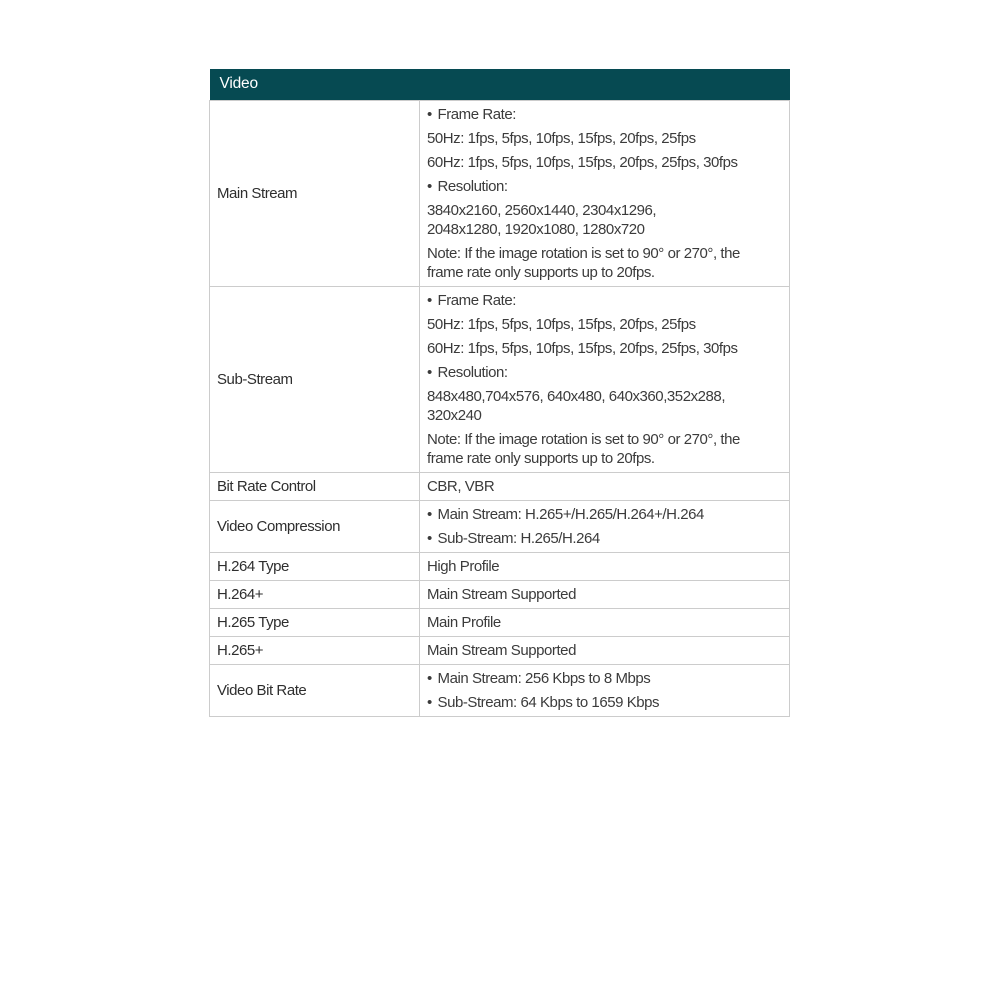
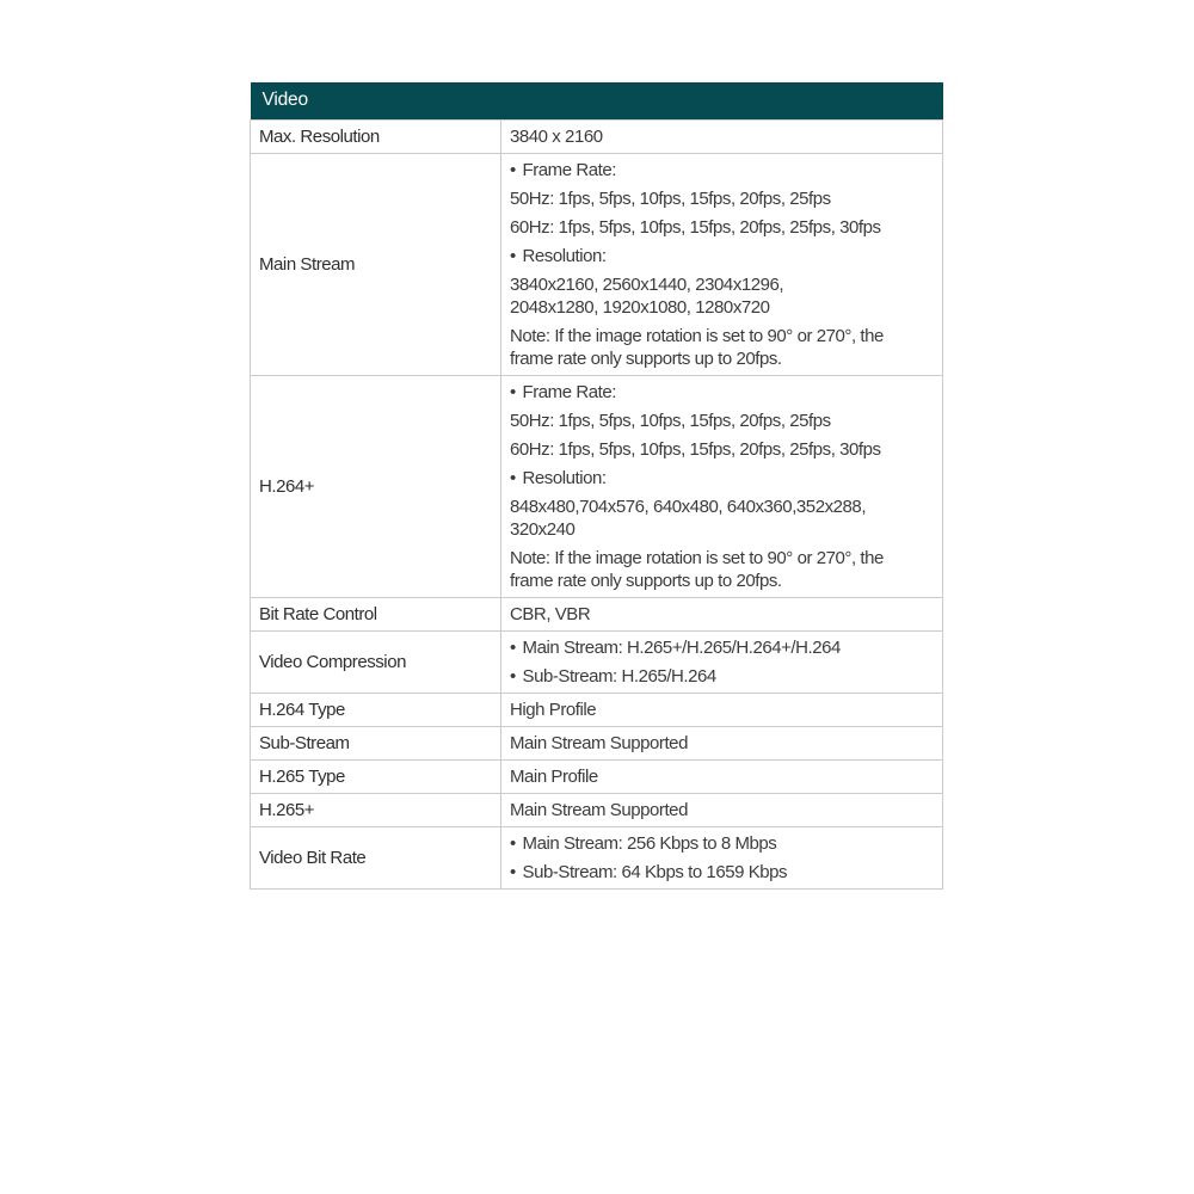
  Video
+ Max. Resolution	3840 x 2160
  Main Stream	• Frame Rate:50Hz: 1fps, 5fps, 10fps, 15fps, 20fps, 25fps60Hz: 1fps, 5fps, 10fps, 15fps, 20fps, 25fps, 30fps• Resolution:3840x2160, 2560x1440, 2304x1296,2048x1280, 1920x1080, 1280x720Note: If the image rotation is set to 90° or 270°, theframe rate only supports up to 20fps.
- Sub-Stream	• Frame Rate:50Hz: 1fps, 5fps, 10fps, 15fps, 20fps, 25fps60Hz: 1fps, 5fps, 10fps, 15fps, 20fps, 25fps, 30fps• Resolution:848x480,704x576, 640x480, 640x360,352x288,320x240Note: If the image rotation is set to 90° or 270°, theframe rate only supports up to 20fps.
+ H.264+	• Frame Rate:50Hz: 1fps, 5fps, 10fps, 15fps, 20fps, 25fps60Hz: 1fps, 5fps, 10fps, 15fps, 20fps, 25fps, 30fps• Resolution:848x480,704x576, 640x480, 640x360,352x288,320x240Note: If the image rotation is set to 90° or 270°, theframe rate only supports up to 20fps.
  Bit Rate Control	CBR, VBR
  Video Compression	• Main Stream: H.265+/H.265/H.264+/H.264• Sub-Stream: H.265/H.264
  H.264 Type	High Profile
- H.264+	Main Stream Supported
+ Sub-Stream	Main Stream Supported
  H.265 Type	Main Profile
  H.265+	Main Stream Supported
  Video Bit Rate	• Main Stream: 256 Kbps to 8 Mbps• Sub-Stream: 64 Kbps to 1659 Kbps
